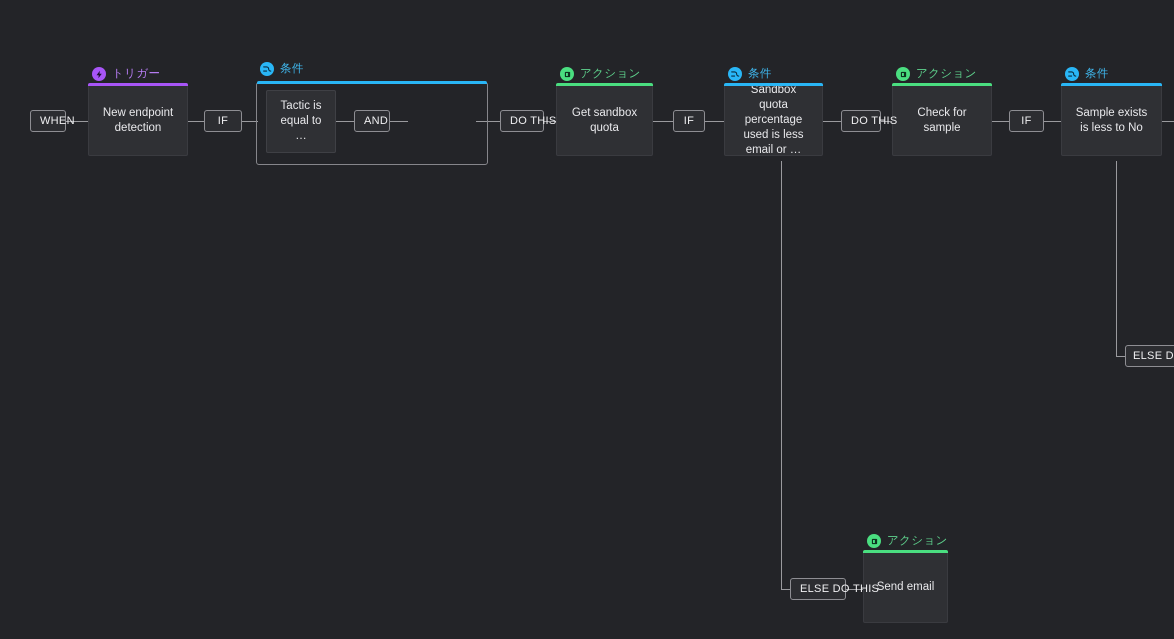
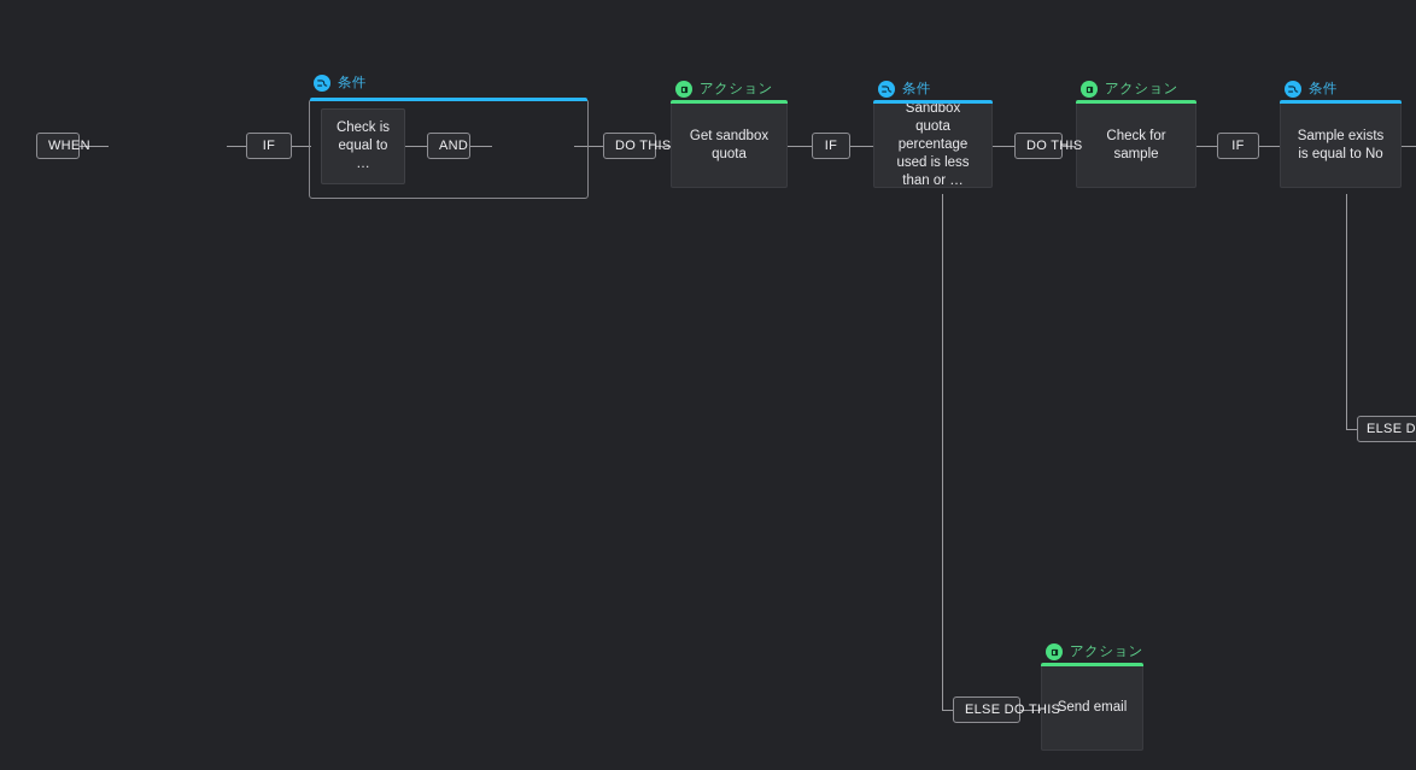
  WHEN
  IF
  AND
  DO THIS
  IF
  DO THIS
  IF
  ELSE DO THIS
- トリガー
- New endpoint detection
  条件
- Tactic is equal to …
+ Check is equal to …
  アクション
  Get sandbox quota
  条件
- Sandbox quota percentage used is less email or …
+ Sandbox quota percentage used is less than or …
  アクション
  Check for sample
  条件
- Sample exists is less to No
+ Sample exists is equal to No
  アクション
  Send email
